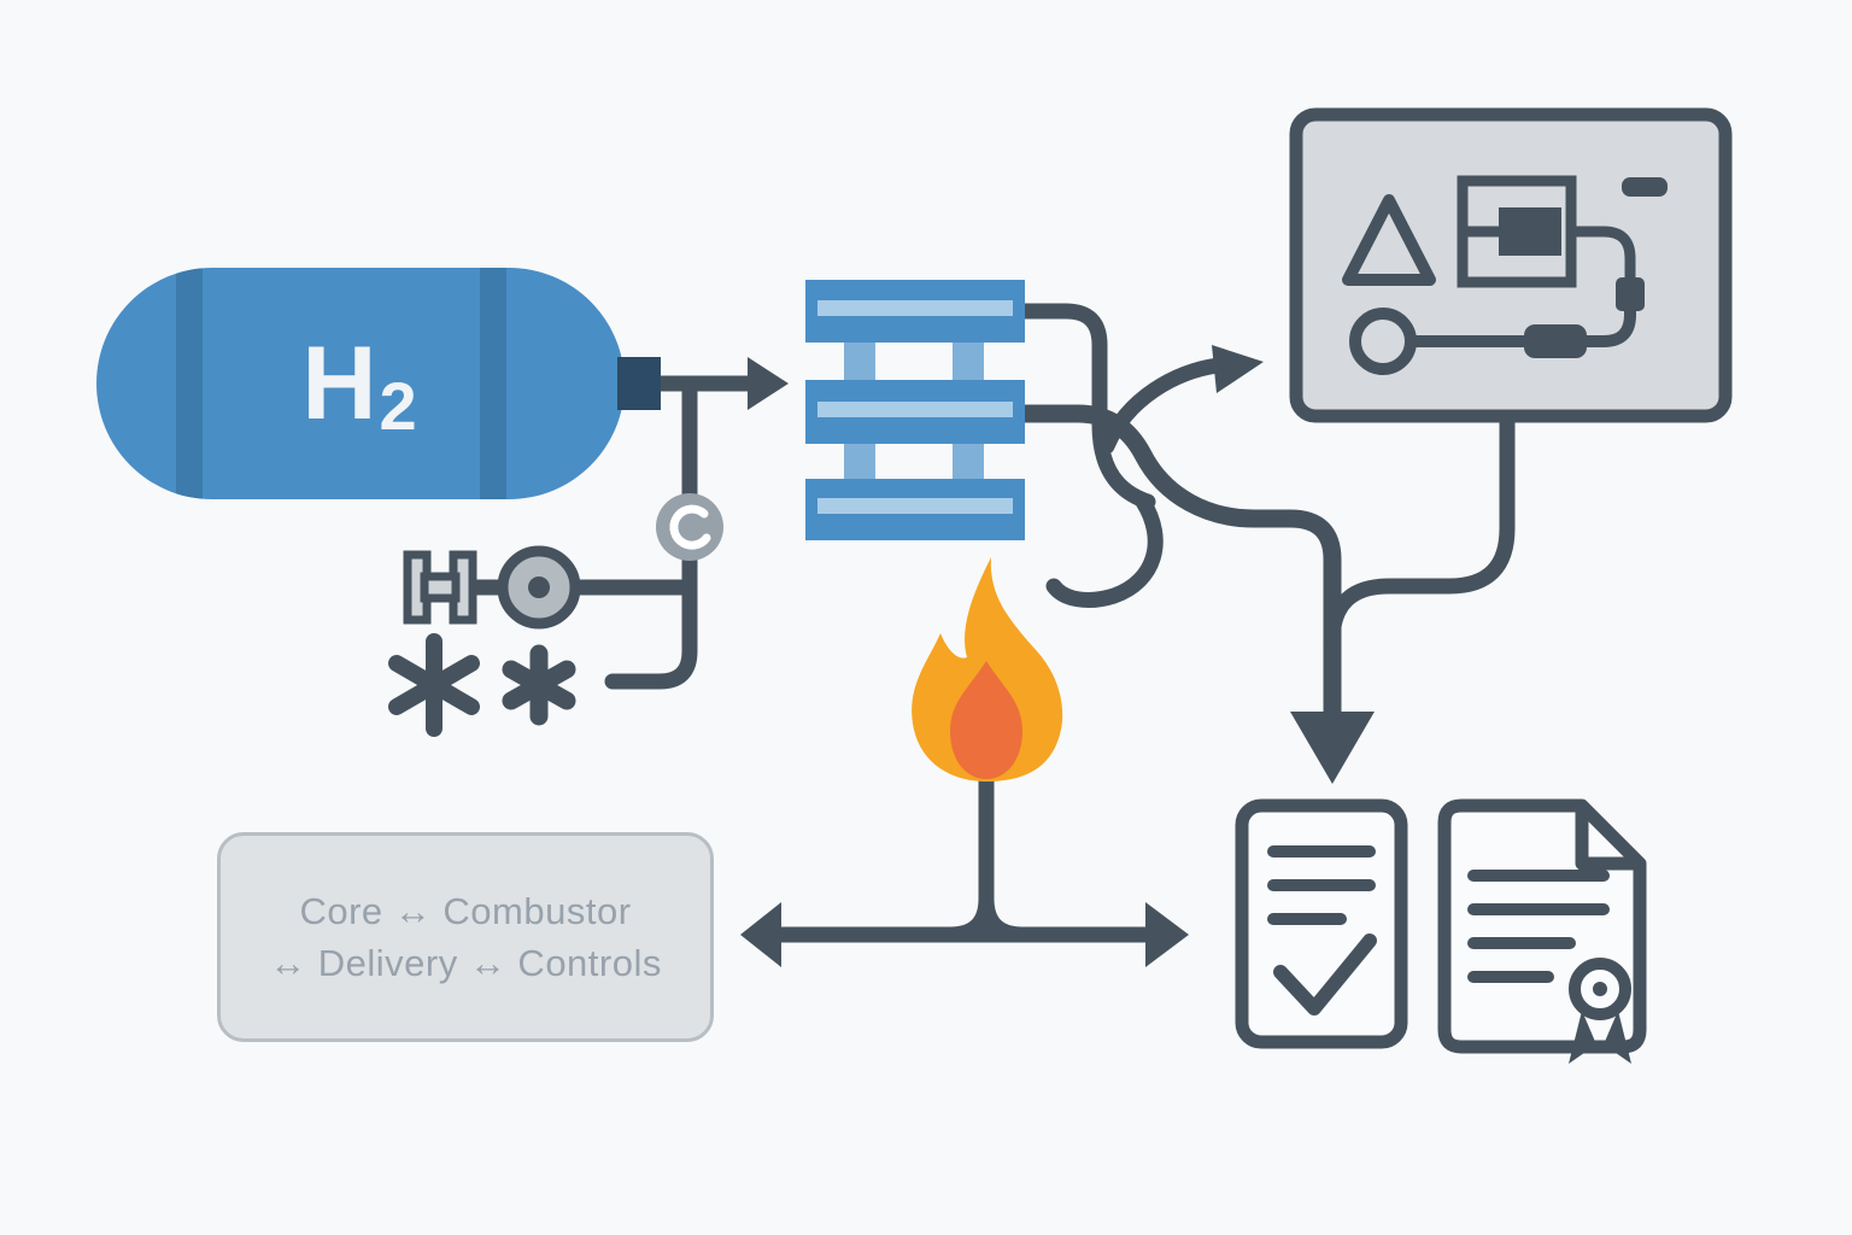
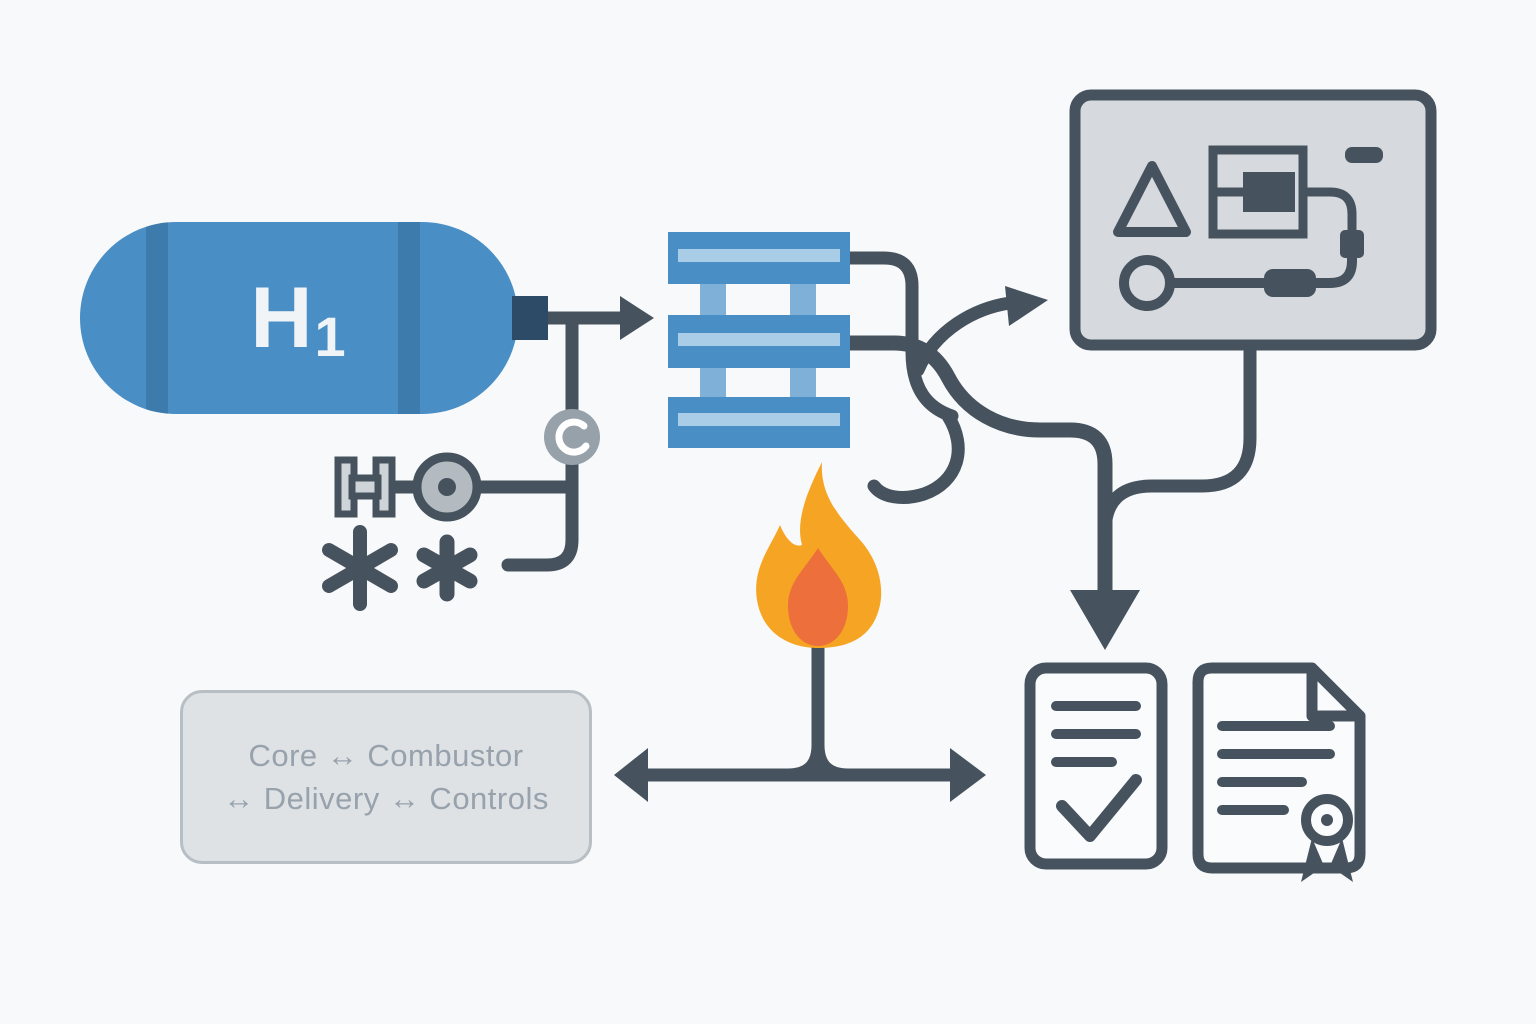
  H
- 2
+ 1
  Core ↔ Combustor
  ↔ Delivery ↔ Controls
